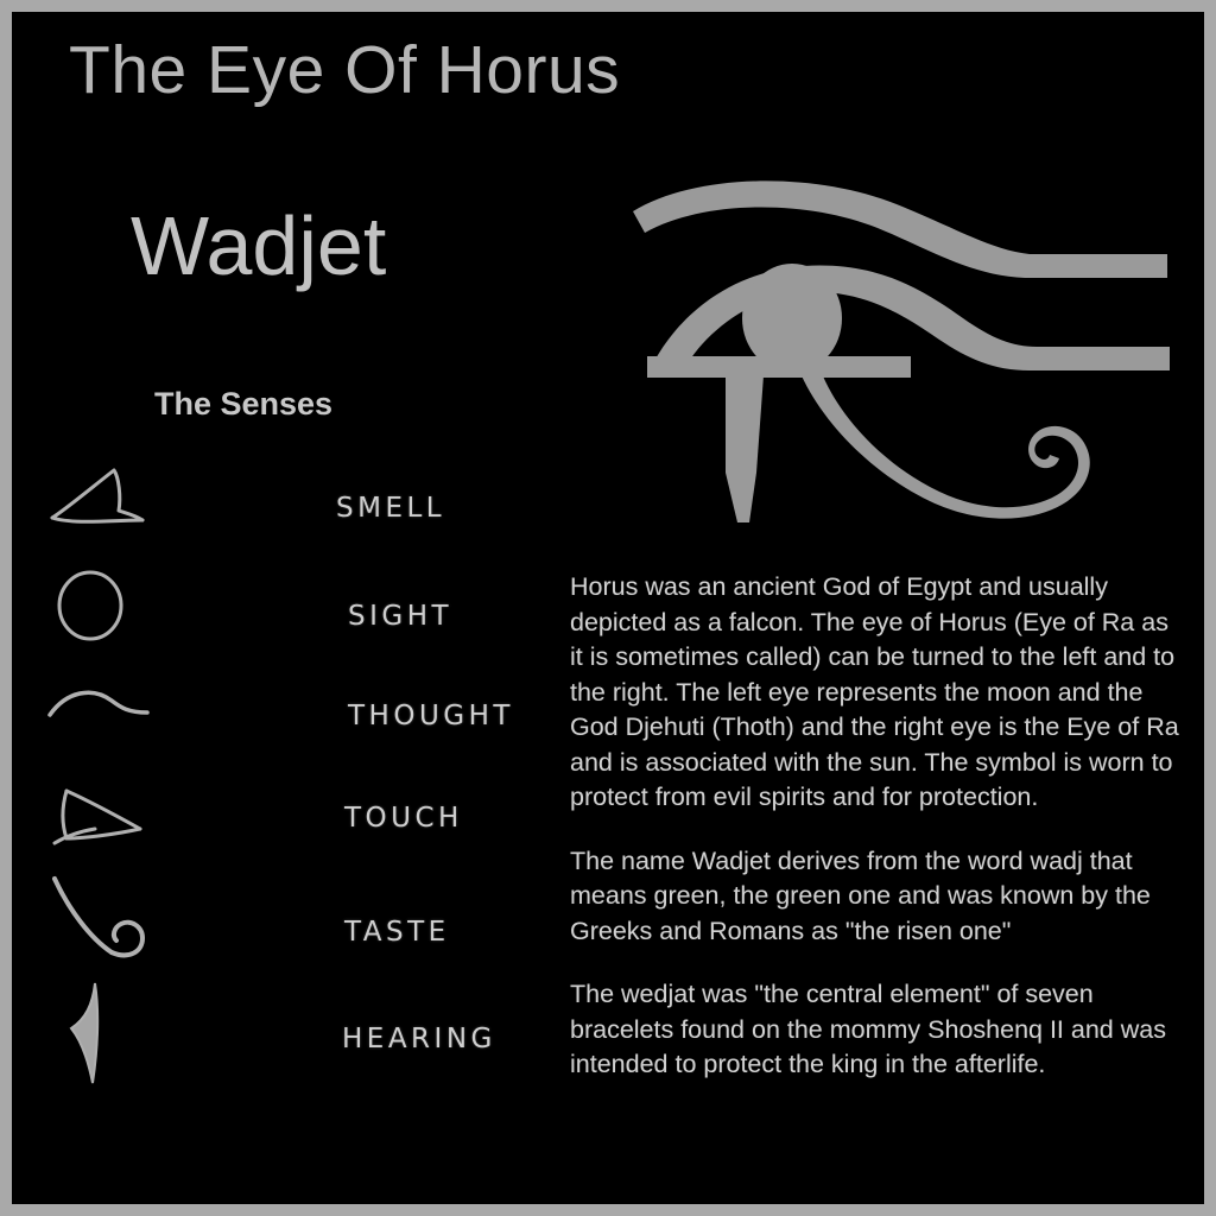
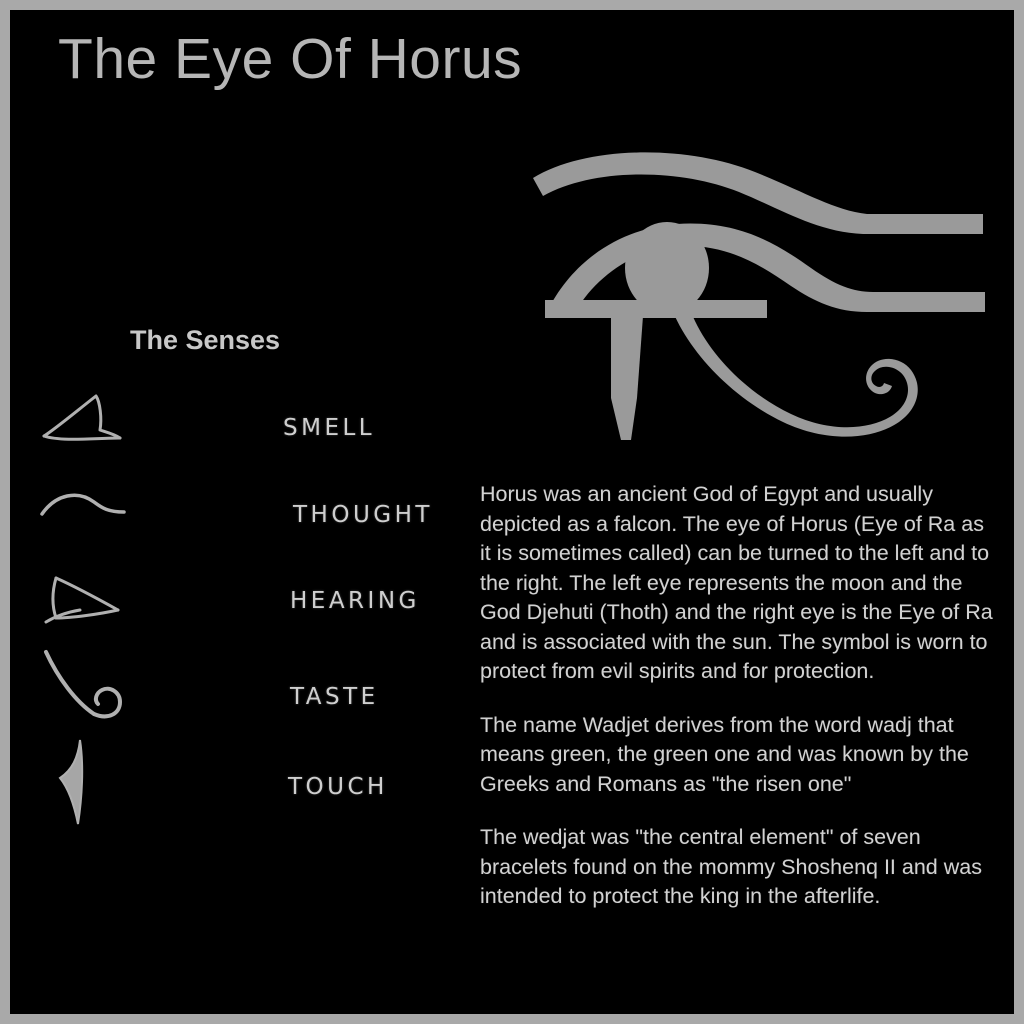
  The Eye Of Horus
- Wadjet
  The Senses
  SMELL
- SIGHT
  THOUGHT
- TOUCH
+ HEARING
  TASTE
- HEARING
+ TOUCH
  Horus was an ancient God of Egypt and usually depicted as a falcon. The eye of Horus (Eye of Ra as it is sometimes called) can be turned to the left and to the right. The left eye represents the moon and the God Djehuti (Thoth) and the right eye is the Eye of Ra and is associated with the sun. The symbol is worn to protect from evil spirits and for protection.
  The name Wadjet derives from the word wadj that means green, the green one and was known by the Greeks and Romans as "the risen one"
  The wedjat was "the central element" of seven bracelets found on the mommy Shoshenq II and was intended to protect the king in the afterlife.
